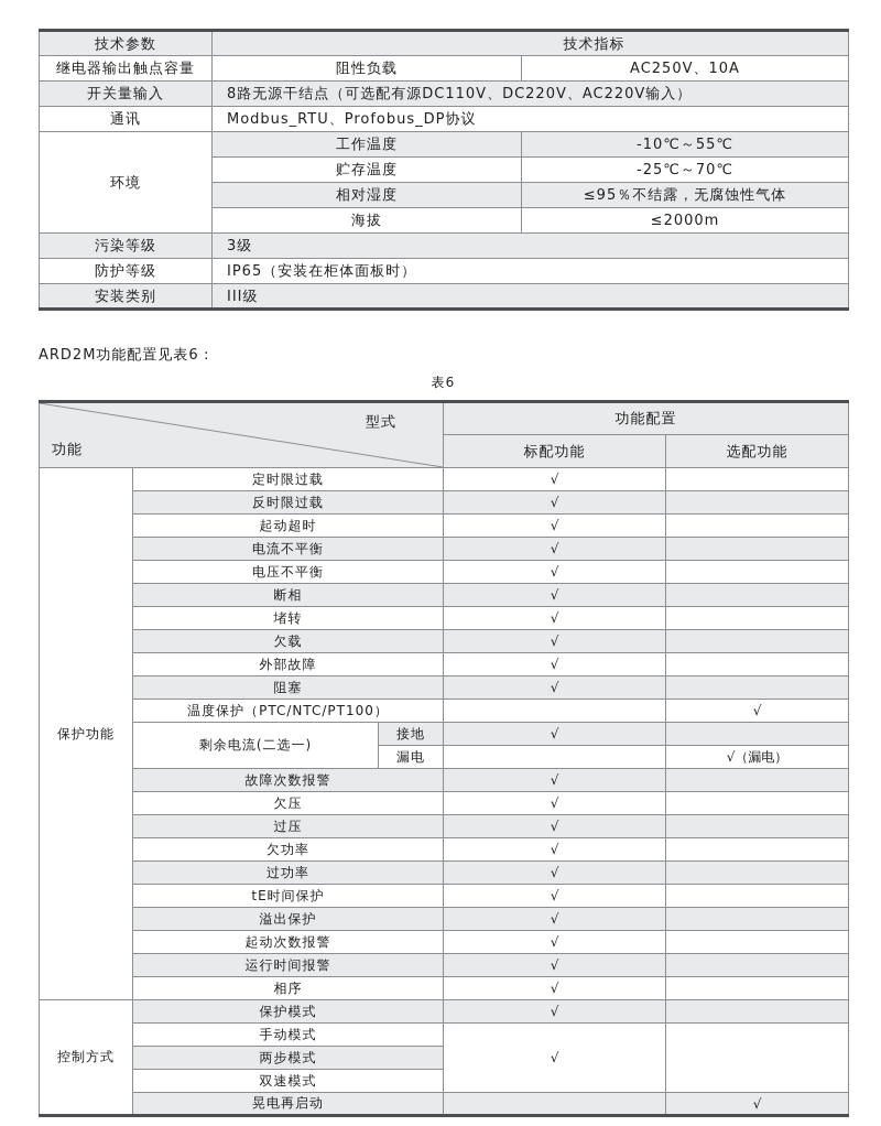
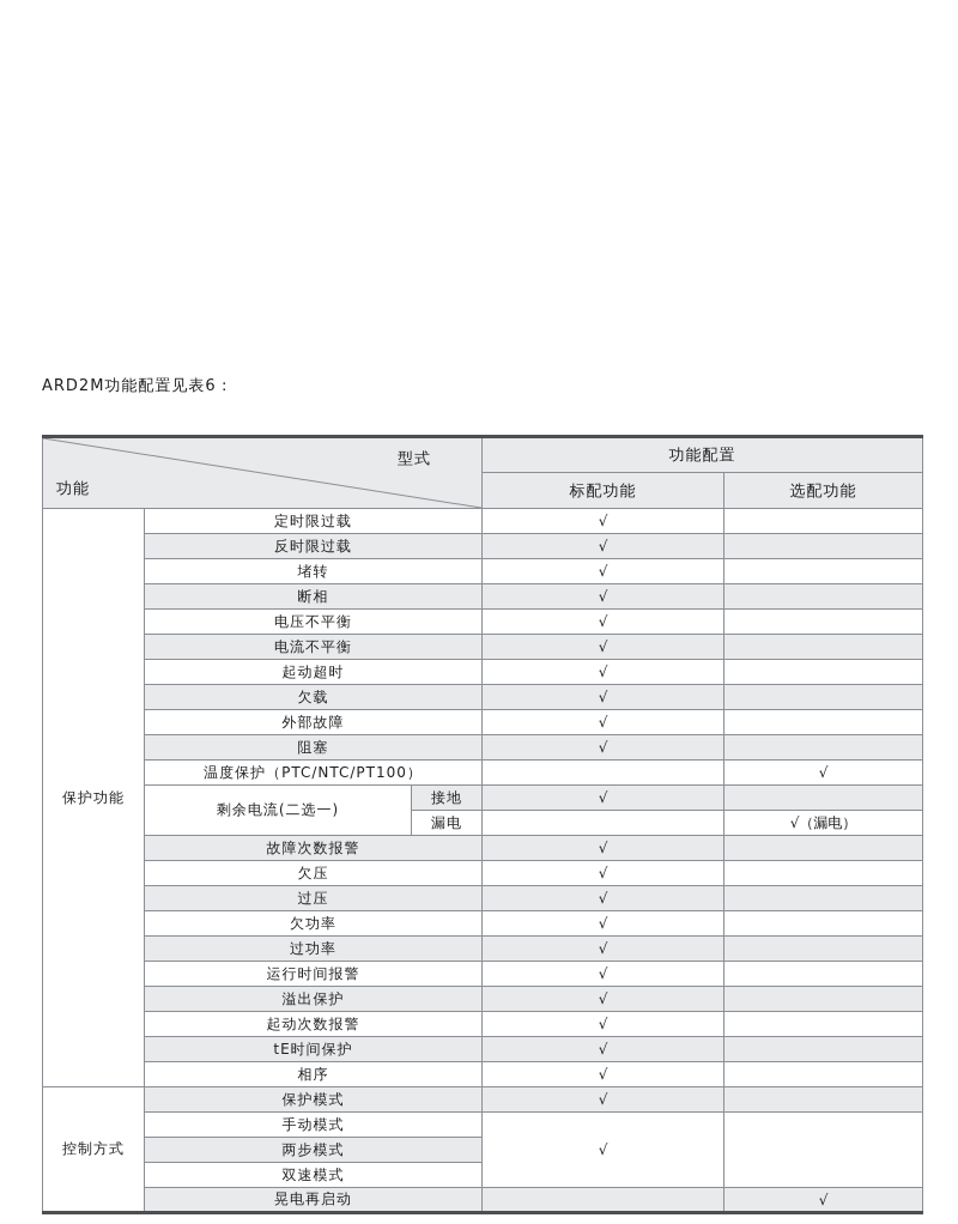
- 技术参数	技术指标
- 继电器输出触点容量	阻性负载	AC250V、10A
- 开关量输入	8路无源干结点（可选配有源DC110V、DC220V、AC220V输入）
- 通讯	Modbus_RTU、Profobus_DP协议
- 环境	工作温度	-10℃～55℃
- 贮存温度	-25℃～70℃
- 相对湿度	≤95％不结露，无腐蚀性气体
- 海拔	≤2000m
- 污染等级	3级
- 防护等级	IP65（安装在柜体面板时）
- 安装类别	III级
  ARD2M功能配置见表6：
- 表6
  型式 功能	功能配置
  标配功能	选配功能
  保护功能	定时限过载	√
  反时限过载	√
- 起动超时	√
+ 堵转	√
- 电流不平衡	√
+ 断相	√
  电压不平衡	√
- 断相	√
+ 电流不平衡	√
- 堵转	√
+ 起动超时	√
  欠载	√
  外部故障	√
  阻塞	√
  温度保护（PTC/NTC/PT100）		√
  剩余电流(二选一)	接地	√
  漏电		√（漏电）
  故障次数报警	√
  欠压	√
  过压	√
  欠功率	√
  过功率	√
- tE时间保护	√
+ 运行时间报警	√
  溢出保护	√
  起动次数报警	√
- 运行时间报警	√
+ tE时间保护	√
  相序	√
  控制方式	保护模式	√
  手动模式	√
  两步模式
  双速模式
  晃电再启动		√
